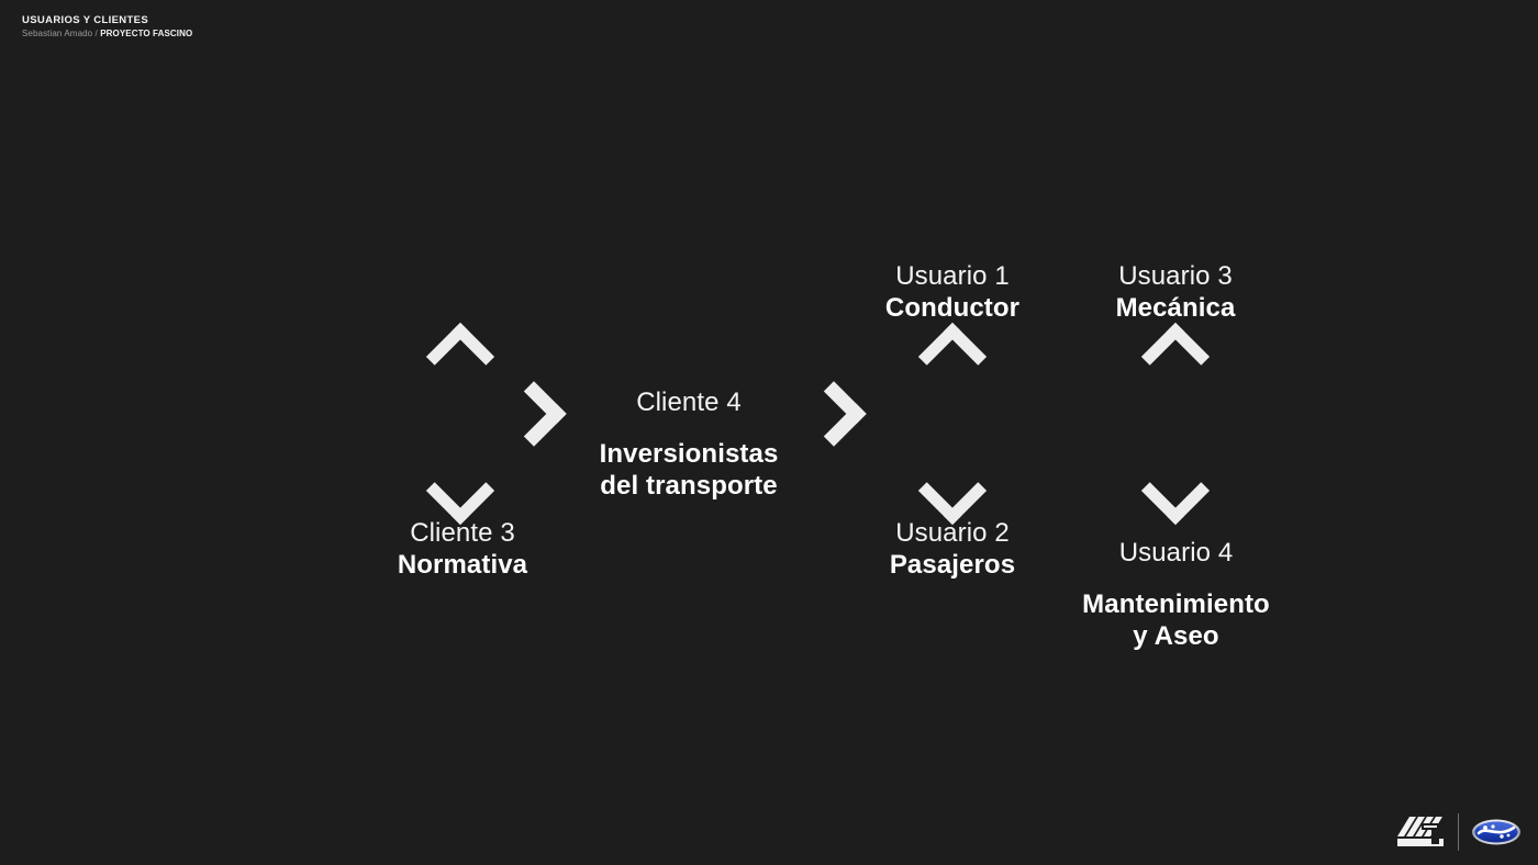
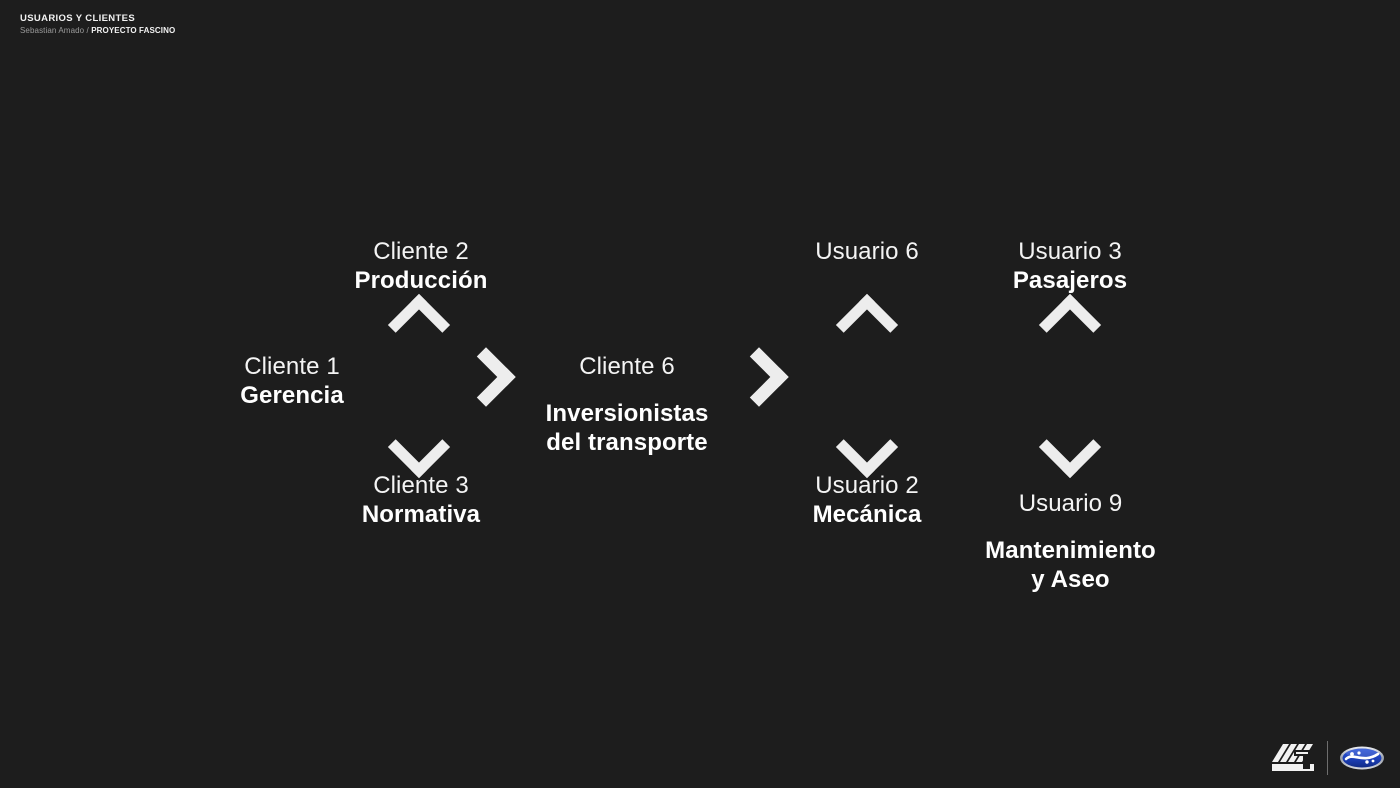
  USUARIOS Y CLIENTES
  Sebastian Amado / PROYECTO FASCINO
+ Cliente 1
+ Gerencia
+ Cliente 2
+ Producción
  Cliente 3
  Normativa
- Cliente 4
+ Cliente 6
  Inversionistas
  del transporte
- Usuario 1
+ Usuario 6
- Conductor
  Usuario 2
- Pasajeros
+ Mecánica
  Usuario 3
- Mecánica
+ Pasajeros
- Usuario 4
+ Usuario 9
  Mantenimiento
  y Aseo
